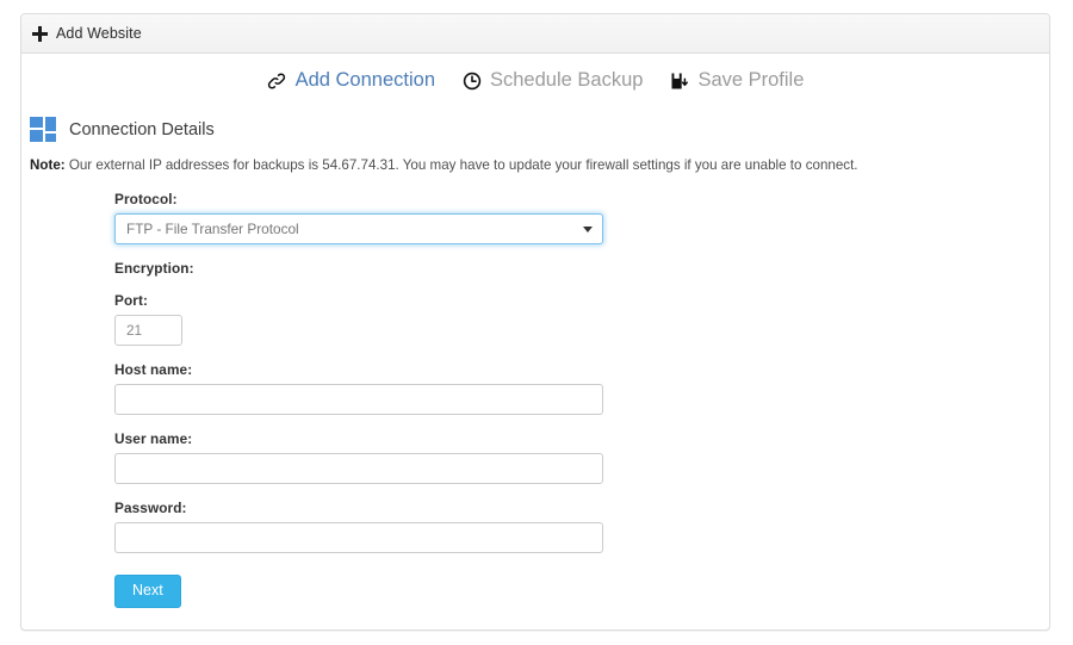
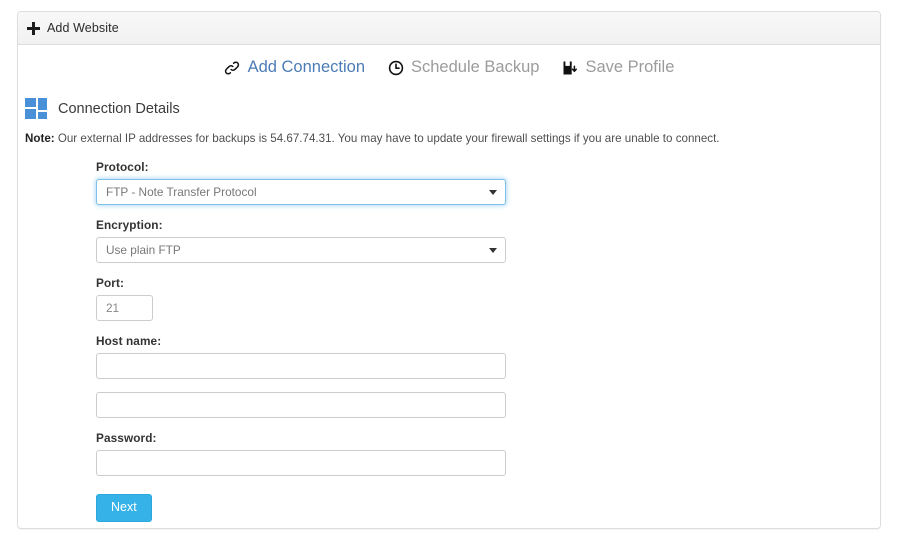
  Add Website
  Add Connection
  Schedule Backup
  Save Profile
  Connection Details
  Note: Our external IP addresses for backups is 54.67.74.31. You may have to update your firewall settings if you are unable to connect.
  Protocol:
- FTP - File Transfer Protocol
+ FTP - Note Transfer Protocol
  Encryption:
+ Use plain FTP
  Port:
  21
  Host name:
- User name:
  Password:
  Next
